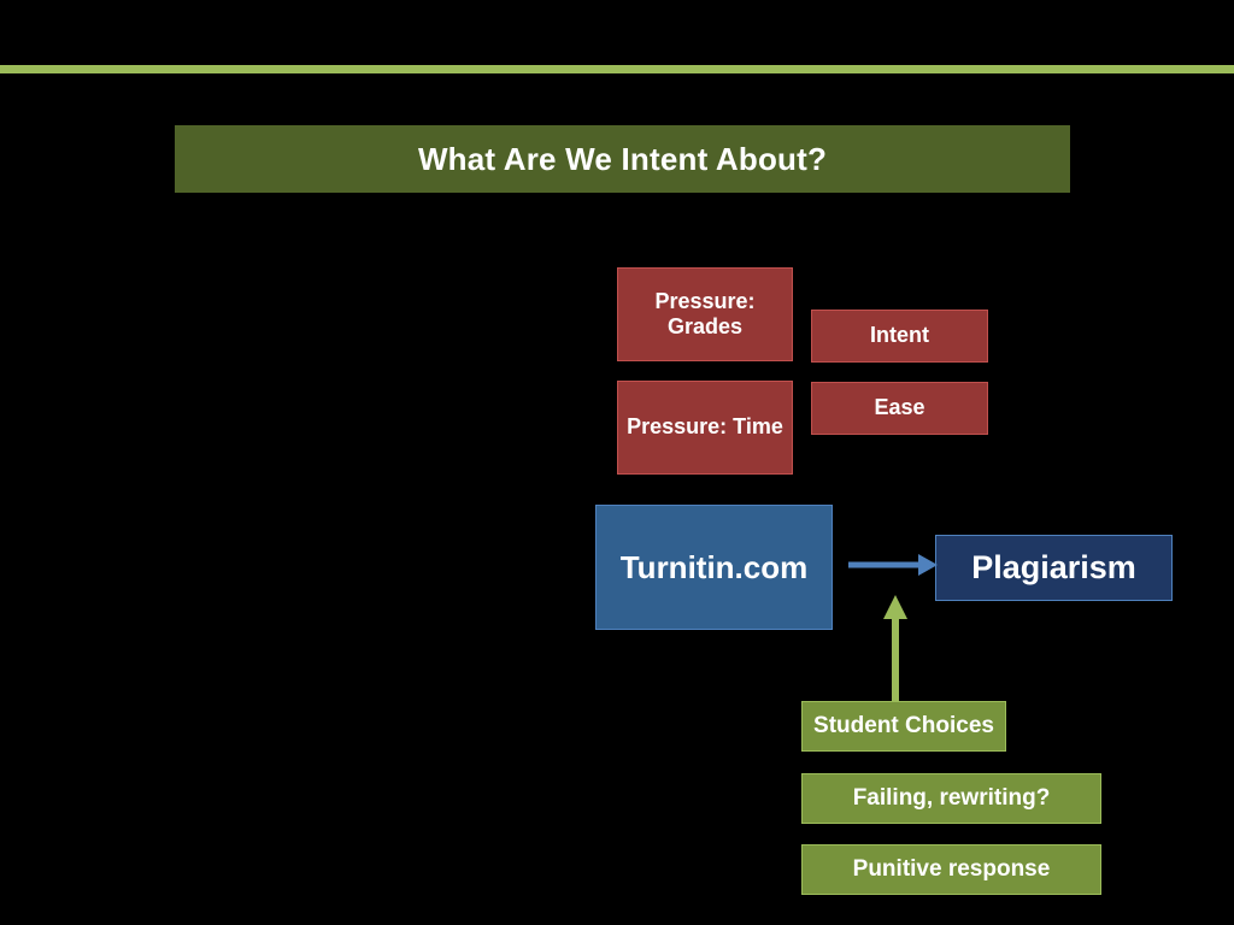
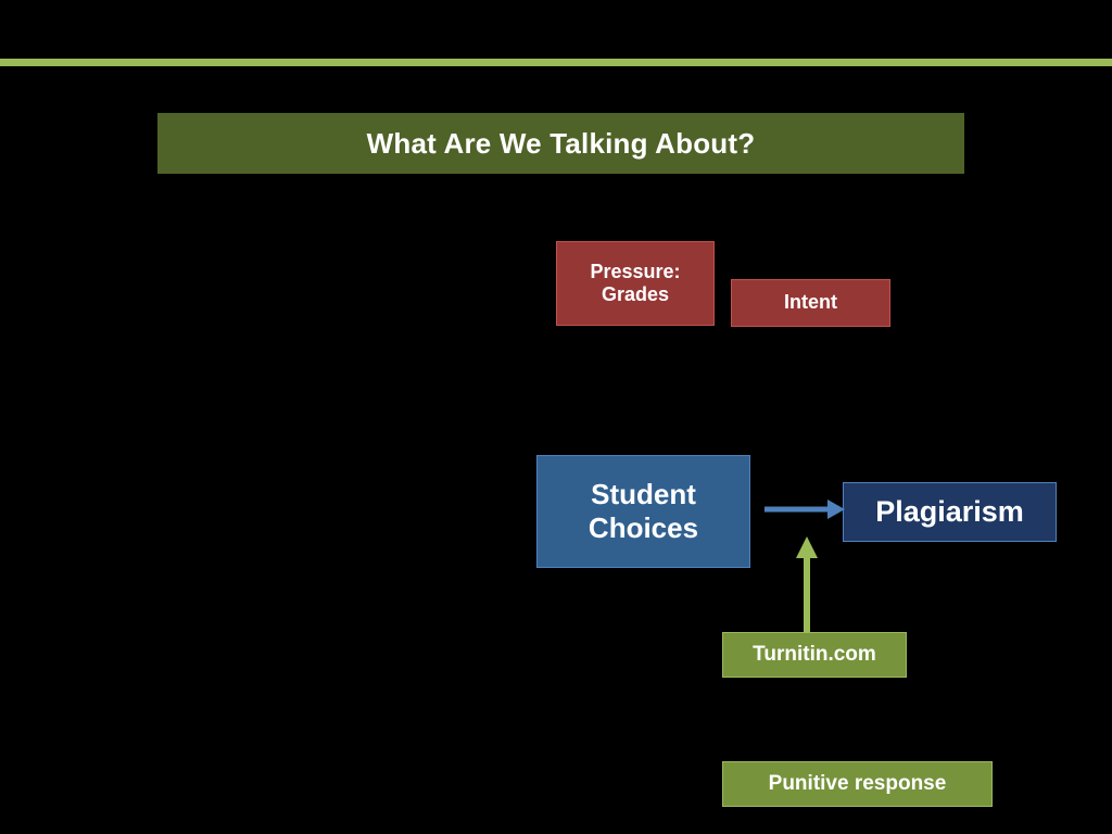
- What Are We Intent About?
+ What Are We Talking About?
  Pressure: Grades
- Pressure: Time
  Intent
- Ease
- Turnitin.com
+ Student Choices
  Plagiarism
- Student Choices
+ Turnitin.com
- Failing, rewriting?
  Punitive response
